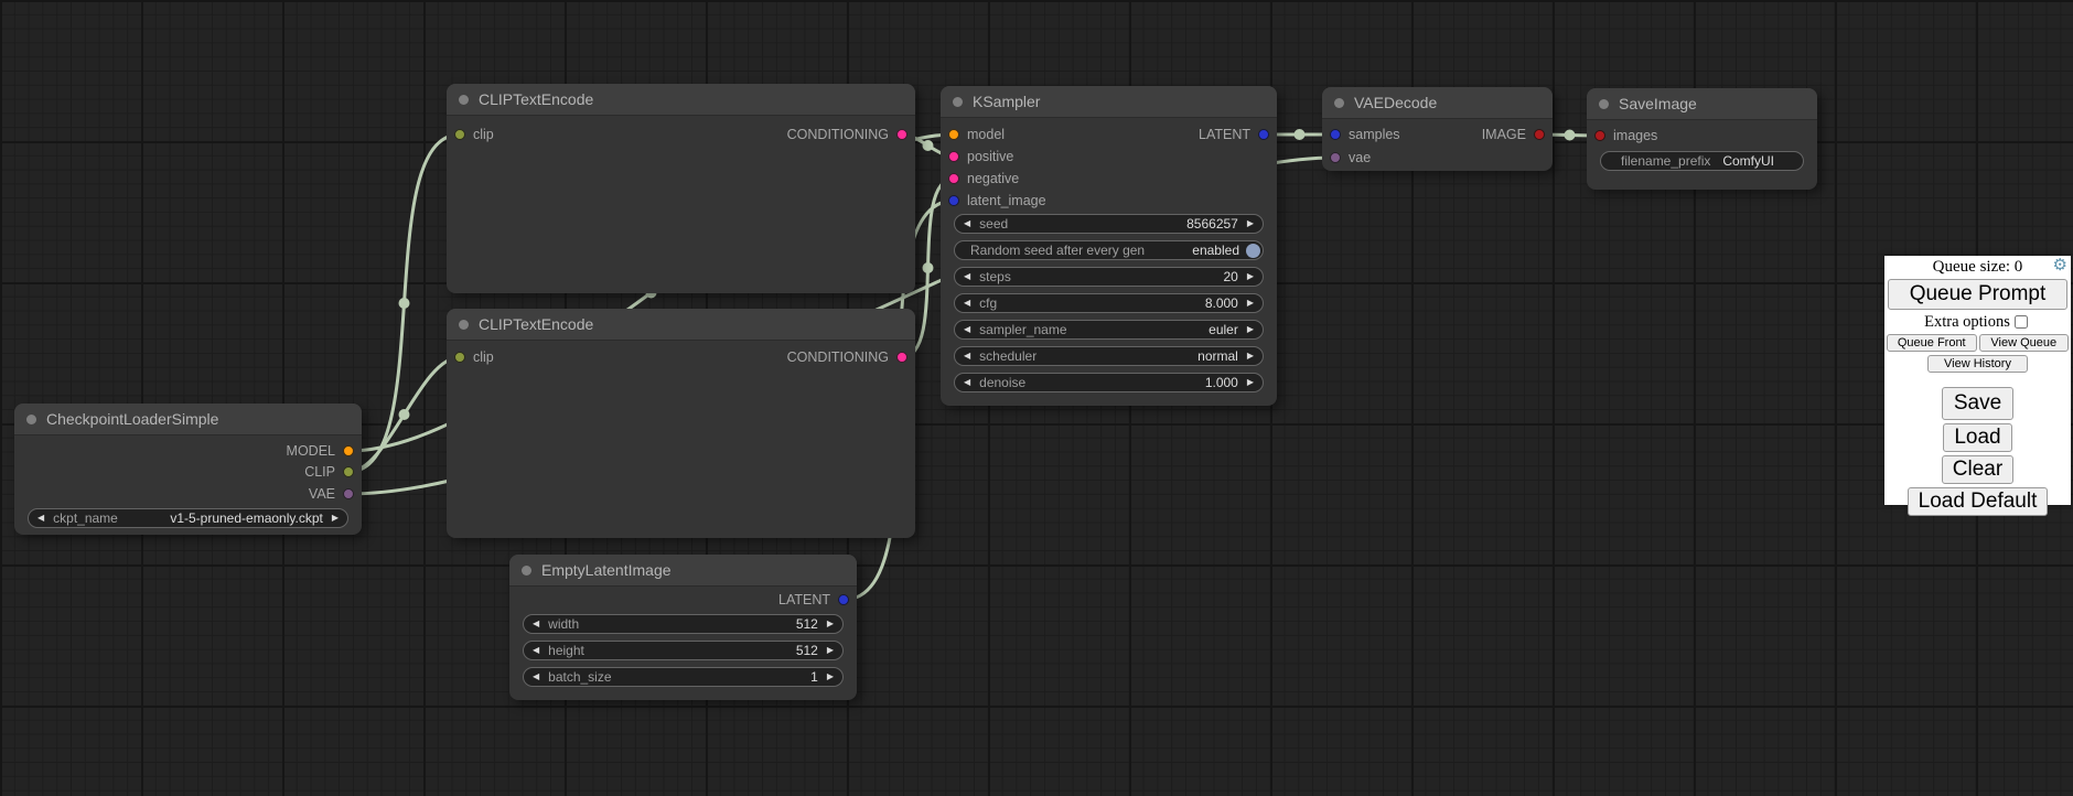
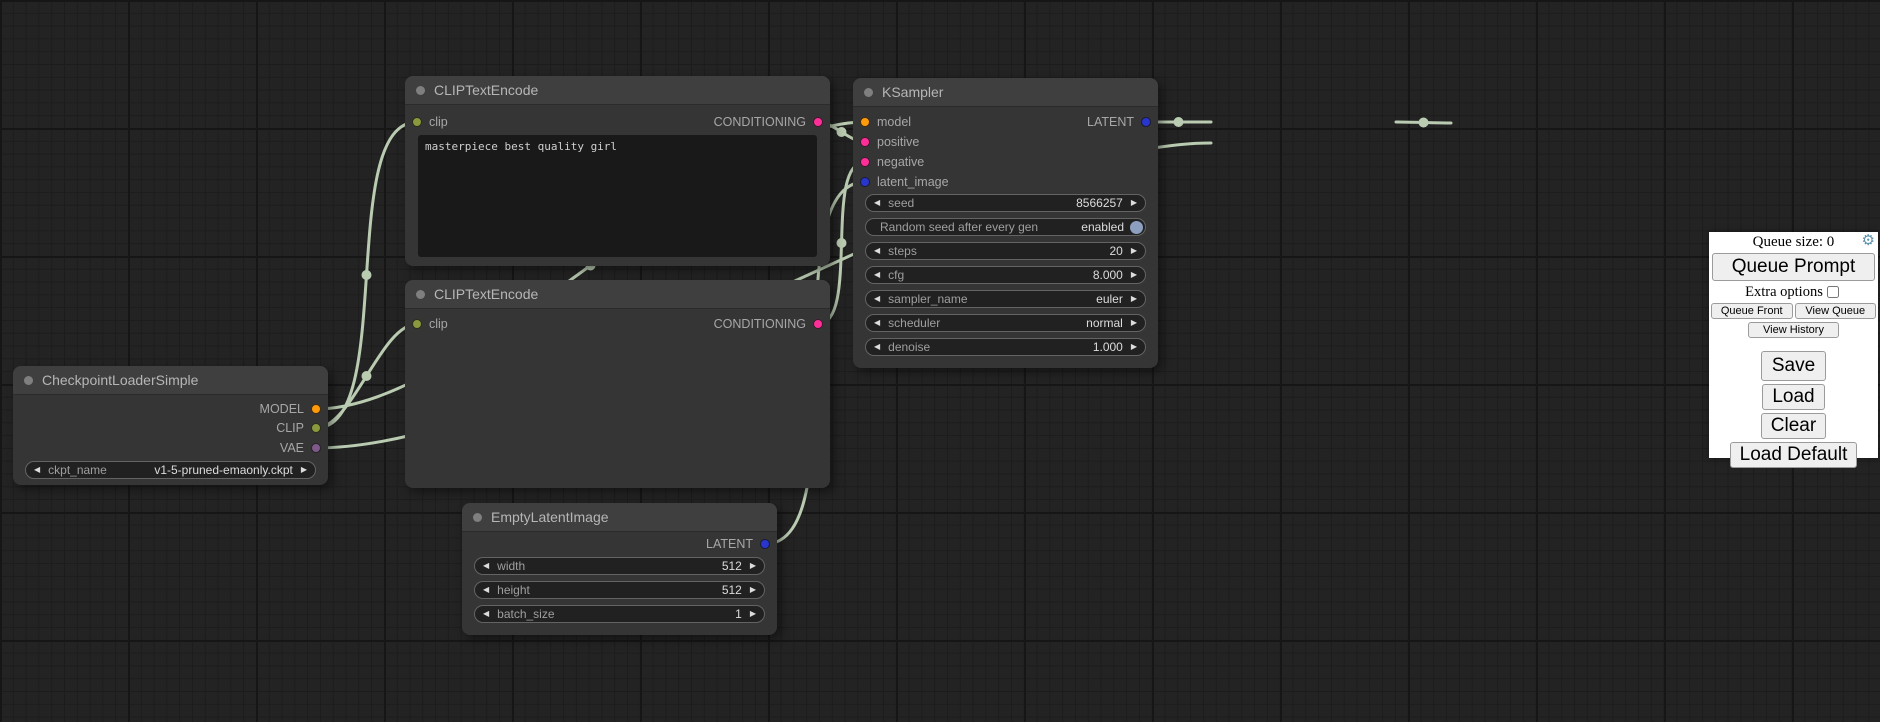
  CheckpointLoaderSimple
  MODEL
  CLIP
  VAE
  ◀
  ckpt_name
  v1-5-pruned-emaonly.ckpt
  ▶
  CLIPTextEncode
  clip
  CONDITIONING
+ masterpiece best quality girl
  CLIPTextEncode
  clip
  CONDITIONING
  KSampler
  model
  positive
  negative
  latent_image
  LATENT
  ◀
  seed
  8566257
  ▶
  Random seed after every gen
  enabled
  ◀
  steps
  20
  ▶
  ◀
  cfg
  8.000
  ▶
  ◀
  sampler_name
  euler
  ▶
  ◀
  scheduler
  normal
  ▶
  ◀
  denoise
  1.000
  ▶
- VAEDecode
- samples
- vae
- IMAGE
- SaveImage
- images
- filename_prefix
- ComfyUI
  EmptyLatentImage
  LATENT
  ◀
  width
  512
  ▶
  ◀
  height
  512
  ▶
  ◀
  batch_size
  1
  ▶
  Queue size: 0
  ⚙
  Queue Prompt
  Extra options
  Queue Front
  View Queue
  View History
  Save
  Load
  Clear
  Load Default
